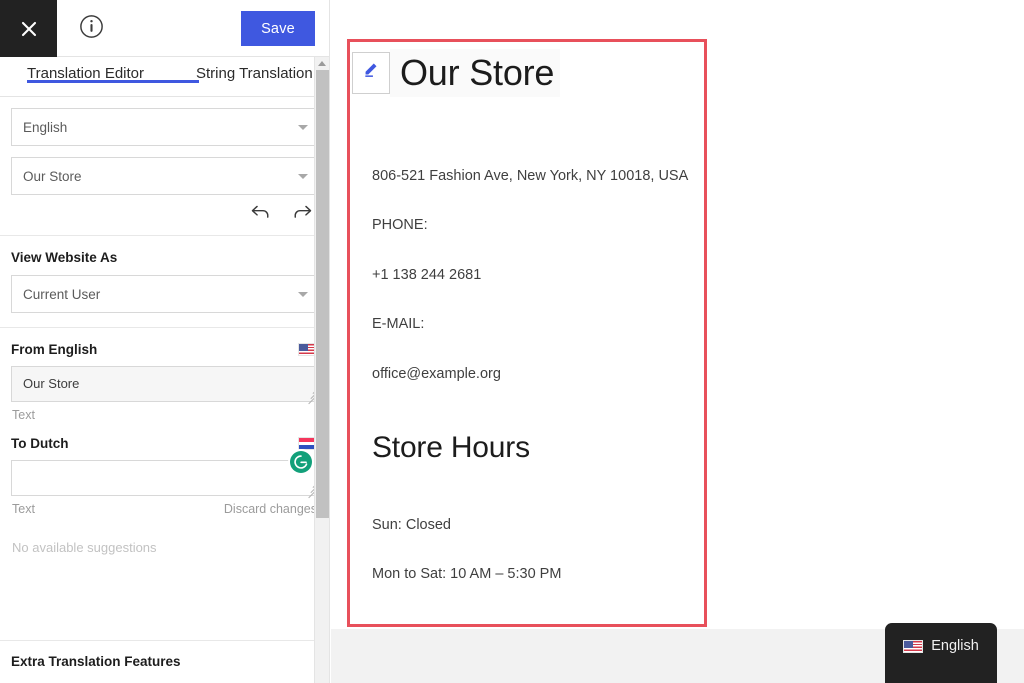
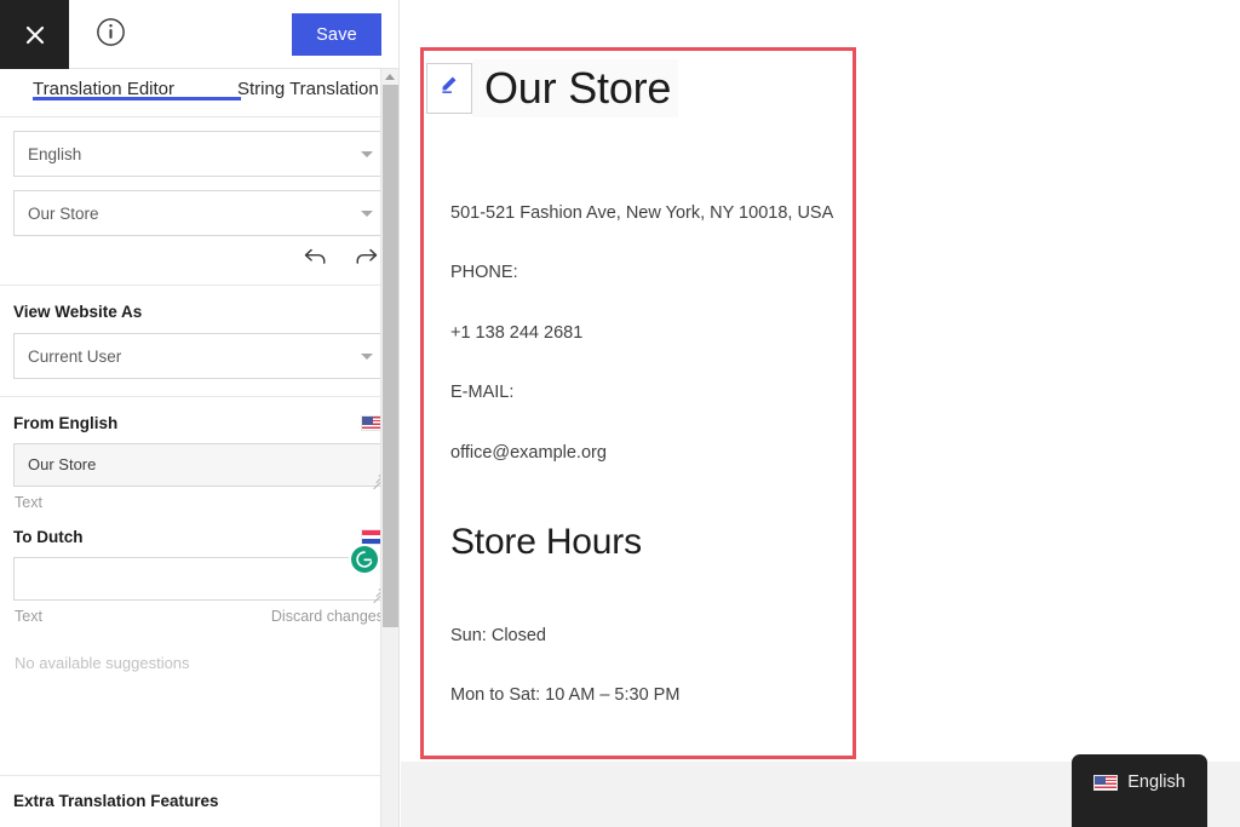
  Save
  Translation Editor
  String Translation
  English
  Our Store
  View Website As
  Current User
  From English
  Our Store
  Text
  To Dutch
  Text
  Discard change
  No available suggestions
  Extra Translation Features
  Our Store
- 806-521 Fashion Ave, New York, NY 10018, USA
+ 501-521 Fashion Ave, New York, NY 10018, USA
  PHONE:
  +1 138 244 2681
  E-MAIL:
  office@example.org
  Store Hours
  Sun: Closed
  Mon to Sat: 10 AM – 5:30 PM
  English
